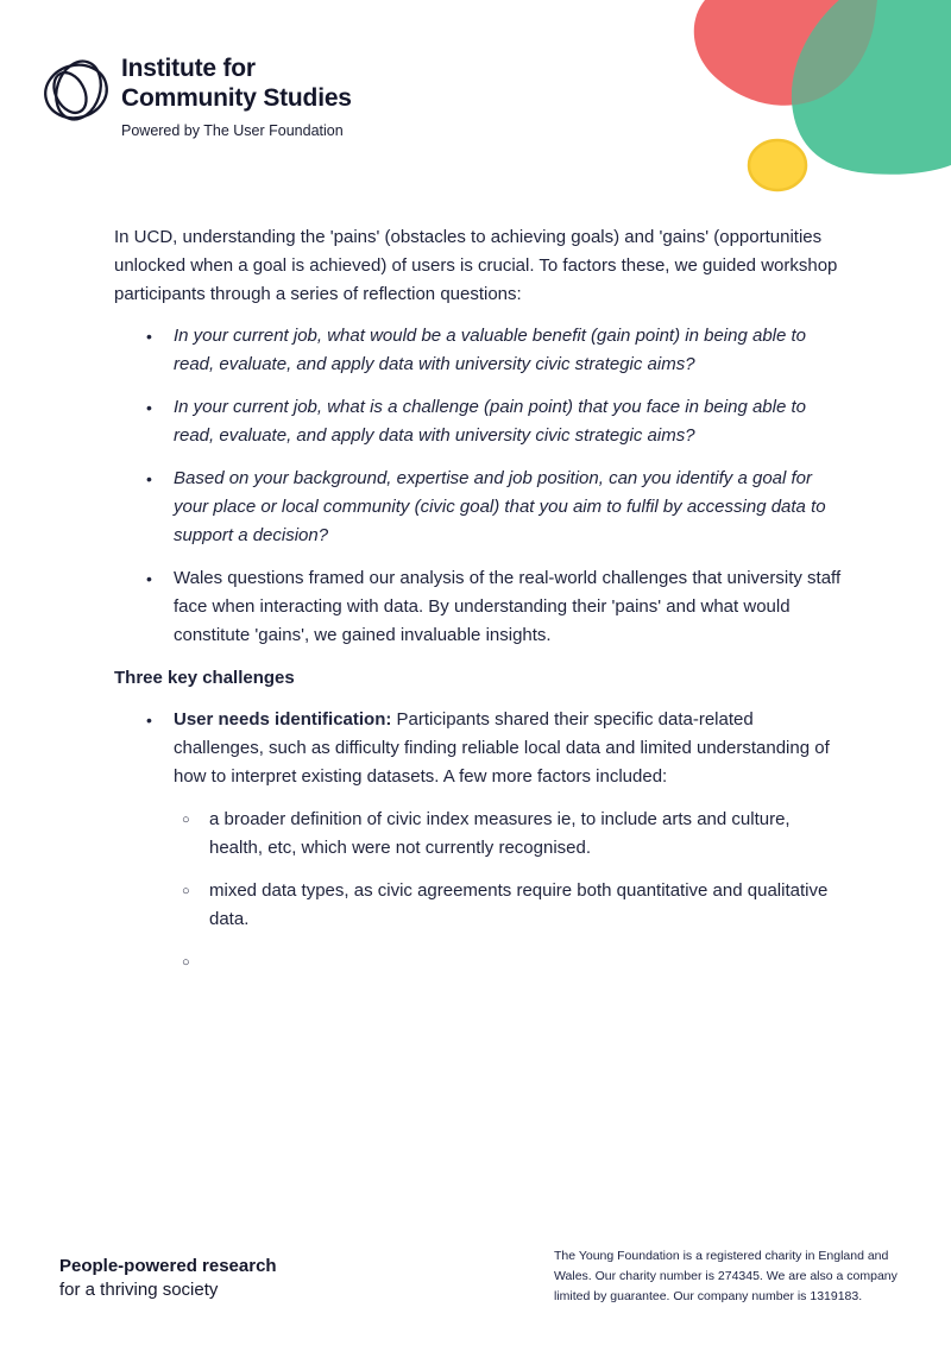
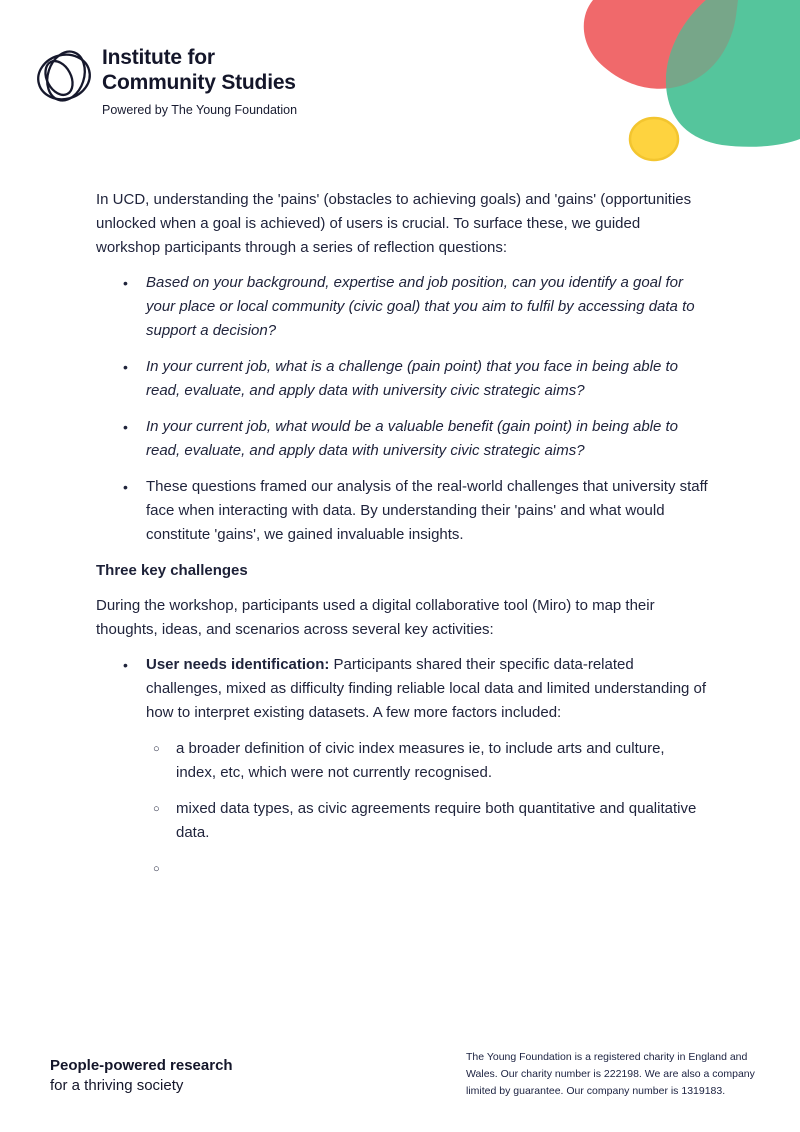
  Institute for
  Community Studies
- Powered by The User Foundation
+ Powered by The Young Foundation
- In UCD, understanding the 'pains' (obstacles to achieving goals) and 'gains' (opportunities unlocked when a goal is achieved) of users is crucial. To factors these, we guided workshop participants through a series of reflection questions:
+ In UCD, understanding the 'pains' (obstacles to achieving goals) and 'gains' (opportunities unlocked when a goal is achieved) of users is crucial. To surface these, we guided workshop participants through a series of reflection questions:
  •
- In your current job, what would be a valuable benefit (gain point) in being able to read, evaluate, and apply data with university civic strategic aims?
+ Based on your background, expertise and job position, can you identify a goal for your place or local community (civic goal) that you aim to fulfil by accessing data to support a decision?
  •
  In your current job, what is a challenge (pain point) that you face in being able to read, evaluate, and apply data with university civic strategic aims?
  •
- Based on your background, expertise and job position, can you identify a goal for your place or local community (civic goal) that you aim to fulfil by accessing data to support a decision?
+ In your current job, what would be a valuable benefit (gain point) in being able to read, evaluate, and apply data with university civic strategic aims?
  •
- Wales questions framed our analysis of the real-world challenges that university staff face when interacting with data. By understanding their 'pains' and what would constitute 'gains', we gained invaluable insights.
+ These questions framed our analysis of the real-world challenges that university staff face when interacting with data. By understanding their 'pains' and what would constitute 'gains', we gained invaluable insights.
  Three key challenges
+ During the workshop, participants used a digital collaborative tool (Miro) to map their thoughts, ideas, and scenarios across several key activities:
  •
- User needs identification: Participants shared their specific data-related challenges, such as difficulty finding reliable local data and limited understanding of how to interpret existing datasets. A few more factors included:
+ User needs identification: Participants shared their specific data-related challenges, mixed as difficulty finding reliable local data and limited understanding of how to interpret existing datasets. A few more factors included:
  ○
- a broader definition of civic index measures ie, to include arts and culture, health, etc, which were not currently recognised.
+ a broader definition of civic index measures ie, to include arts and culture, index, etc, which were not currently recognised.
  ○
  mixed data types, as civic agreements require both quantitative and qualitative data.
  ○
  People-powered research
  for a thriving society
- The Young Foundation is a registered charity in England and Wales. Our charity number is 274345. We are also a company limited by guarantee. Our company number is 1319183.
+ The Young Foundation is a registered charity in England and Wales. Our charity number is 222198. We are also a company limited by guarantee. Our company number is 1319183.
